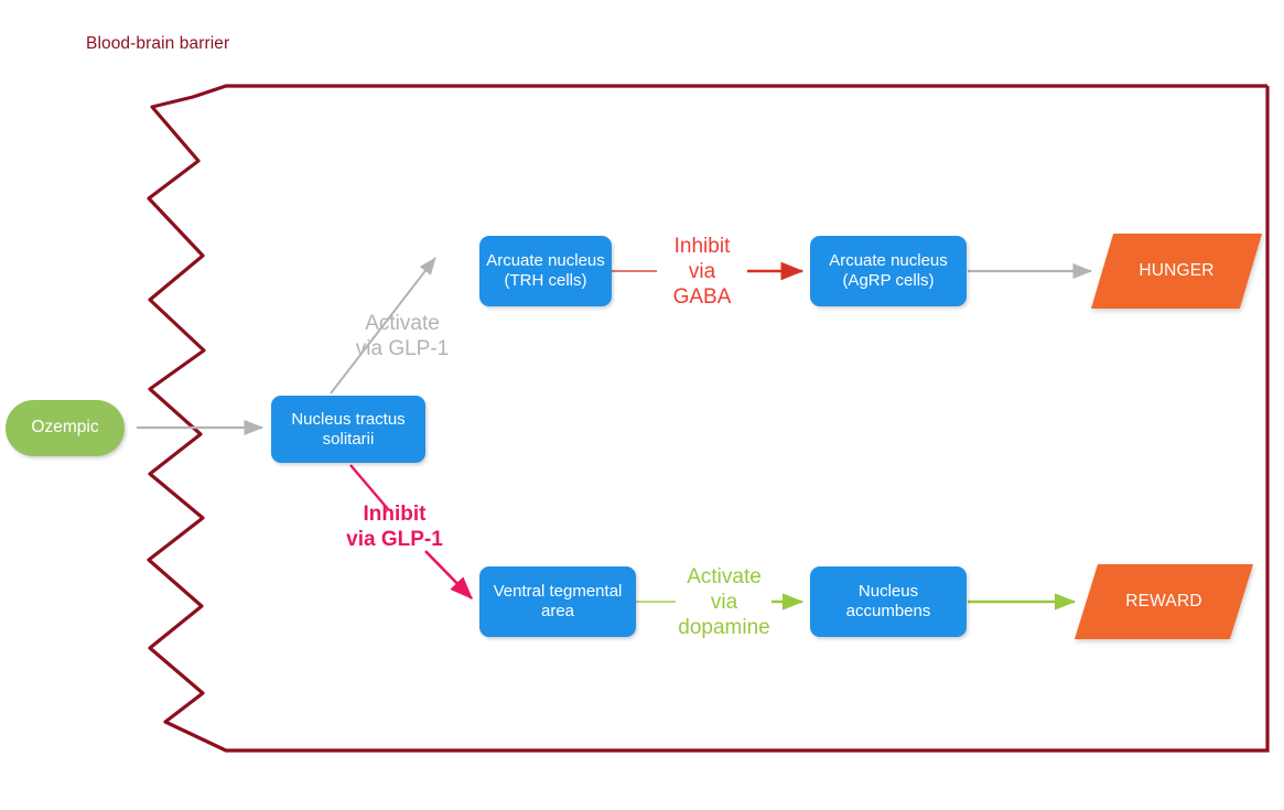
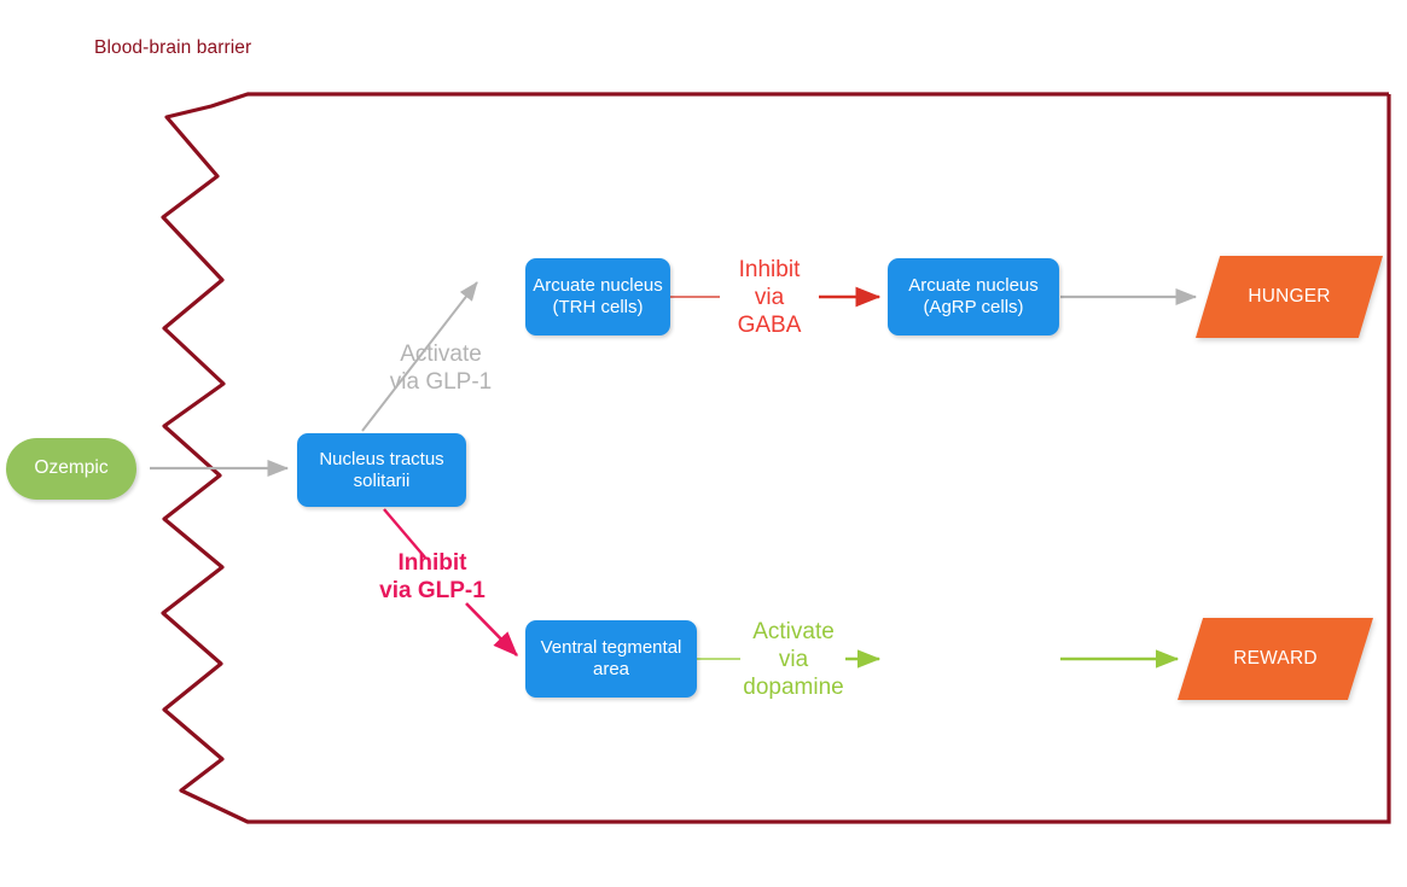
  Blood-brain barrier
  Ozempic
  Nucleus tractus
  solitarii
  Arcuate nucleus
  (TRH cells)
  Arcuate nucleus
  (AgRP cells)
  Ventral tegmental
  area
- Nucleus
- accumbens
  HUNGER
  REWARD
  Activate
  via GLP-1
  Inhibit
  via
  GABA
  Inhibit
  via GLP-1
  Activate
  via
  dopamine
